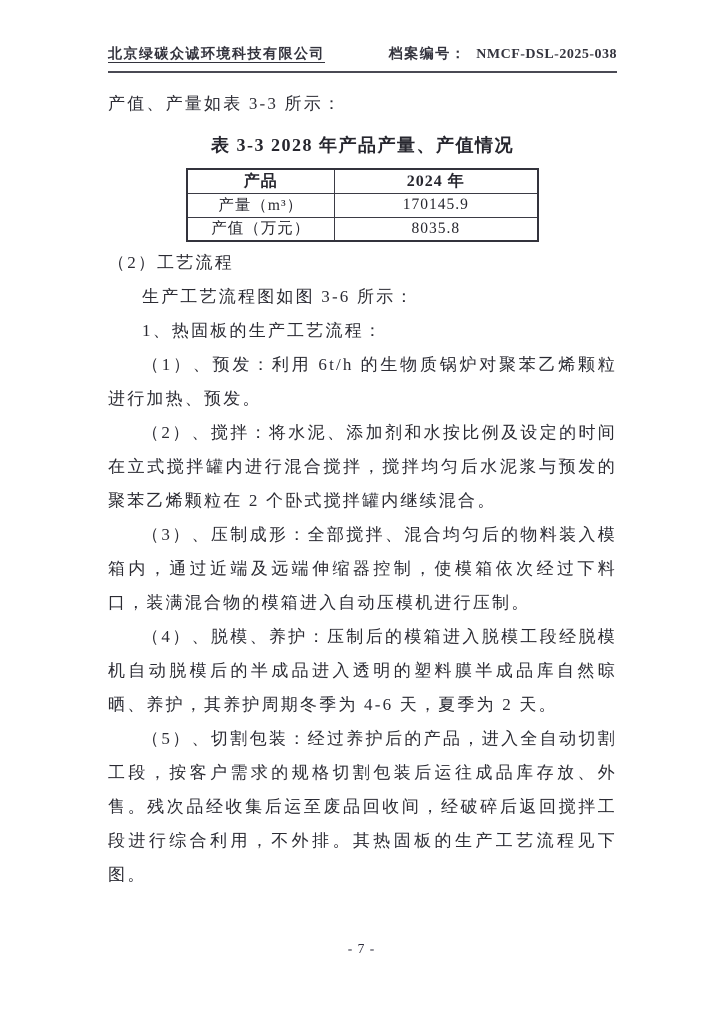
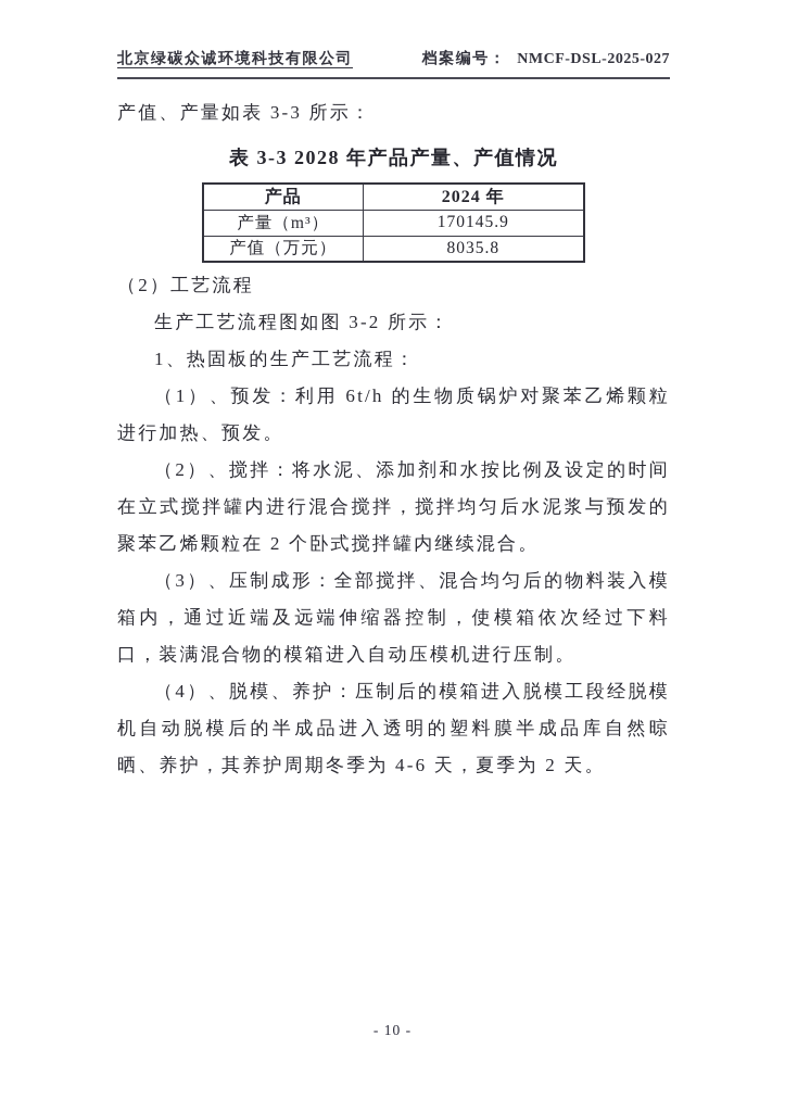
  北京绿碳众诚环境科技有限公司
- 档案编号： NMCF-DSL-2025-038
+ 档案编号： NMCF-DSL-2025-027
  产值、产量如表 3-3 所示：
  表 3-3 2028 年产品产量、产值情况
  产品	2024 年
  产量（m³）	170145.9
  产值（万元）	8035.8
  （2）工艺流程
- 生产工艺流程图如图 3-6 所示：
+ 生产工艺流程图如图 3-2 所示：
  1、热固板的生产工艺流程：
  （1）、预发：利用 6t/h 的生物质锅炉对聚苯乙烯颗粒进行加热、预发。
  （2）、搅拌：将水泥、添加剂和水按比例及设定的时间在立式搅拌罐内进行混合搅拌，搅拌均匀后水泥浆与预发的聚苯乙烯颗粒在 2 个卧式搅拌罐内继续混合。
  （3）、压制成形：全部搅拌、混合均匀后的物料装入模箱内，通过近端及远端伸缩器控制，使模箱依次经过下料口，装满混合物的模箱进入自动压模机进行压制。
  （4）、脱模、养护：压制后的模箱进入脱模工段经脱模机自动脱模后的半成品进入透明的塑料膜半成品库自然晾晒、养护，其养护周期冬季为 4-6 天，夏季为 2 天。
- （5）、切割包装：经过养护后的产品，进入全自动切割工段，按客户需求的规格切割包装后运往成品库存放、外售。残次品经收集后运至废品回收间，经破碎后返回搅拌工段进行综合利用，不外排。其热固板的生产工艺流程见下图。
- - 7 -
+ - 10 -
